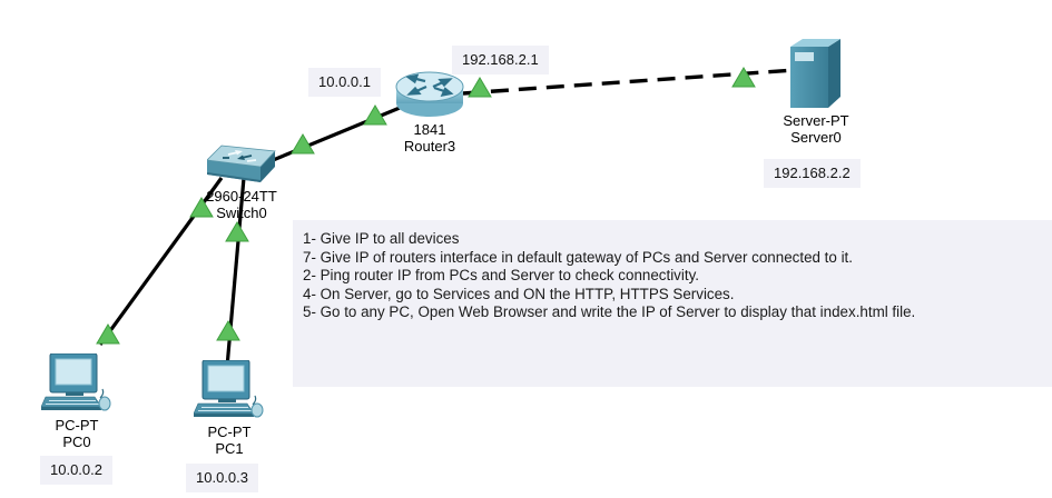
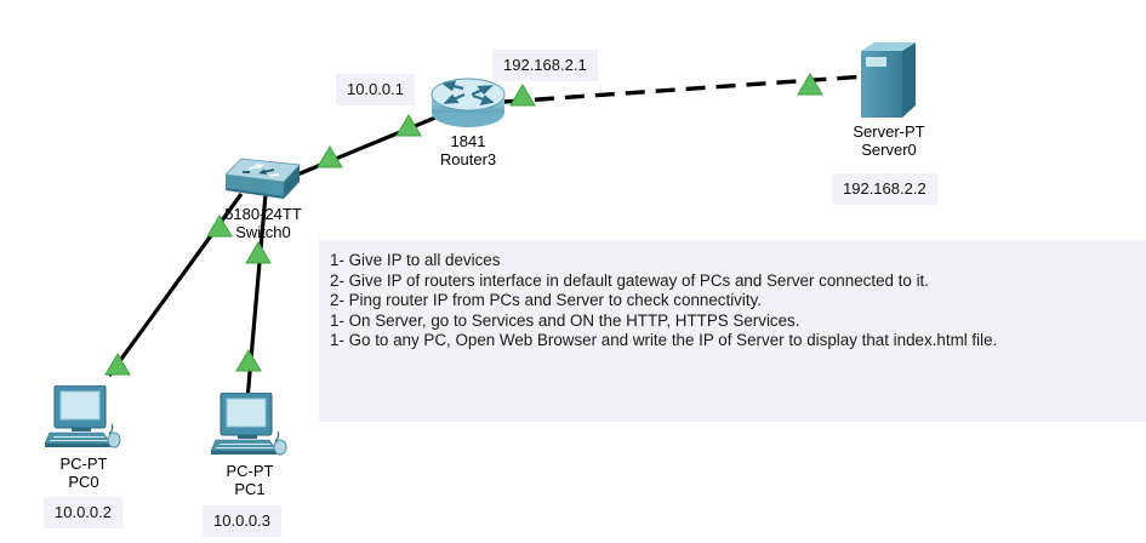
  1- Give IP to all devices
- 7- Give IP of routers interface in default gateway of PCs and Server connected to it.
+ 2- Give IP of routers interface in default gateway of PCs and Server connected to it.
  2- Ping router IP from PCs and Server to check connectivity.
- 4- On Server, go to Services and ON the HTTP, HTTPS Services.
+ 1- On Server, go to Services and ON the HTTP, HTTPS Services.
- 5- Go to any PC, Open Web Browser and write the IP of Server to display that index.html file.
+ 1- Go to any PC, Open Web Browser and write the IP of Server to display that index.html file.
  1841
  Router3
- 2960-24TT
+ 5180-24TT
  Switch0
  Server-PT
  Server0
  PC-PT
  PC0
  PC-PT
  PC1
  10.0.0.1
  192.168.2.1
  192.168.2.2
  10.0.0.2
  10.0.0.3
